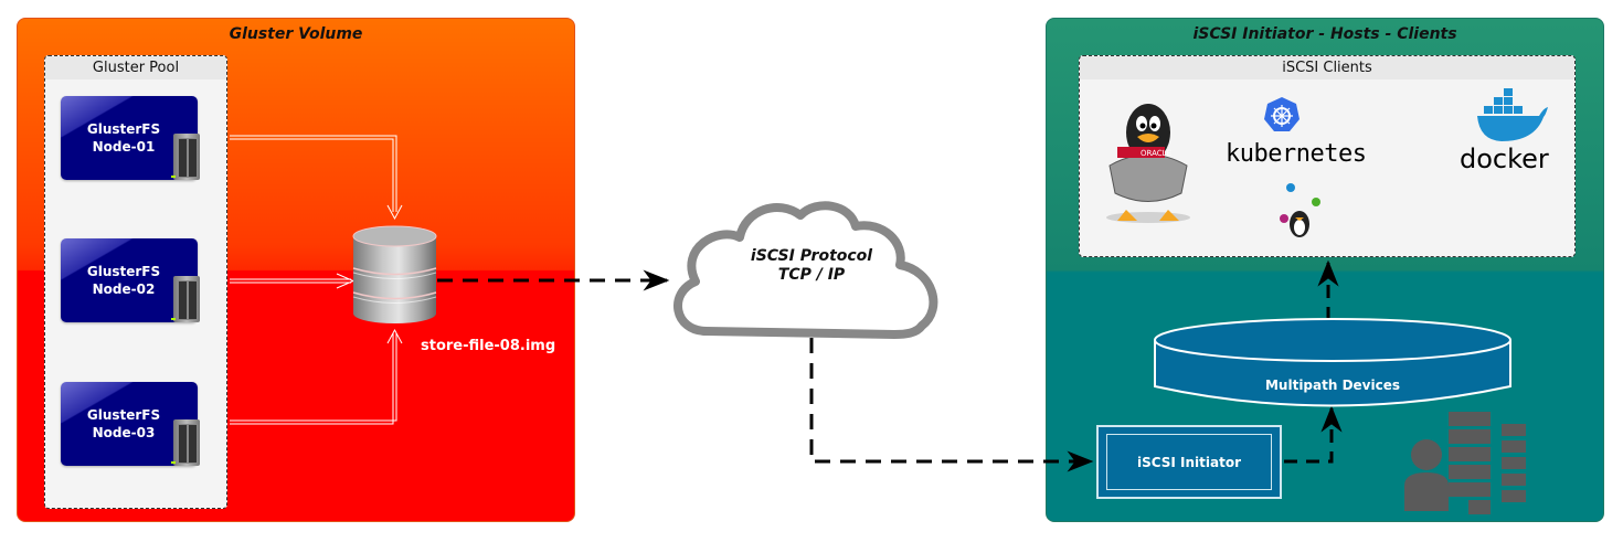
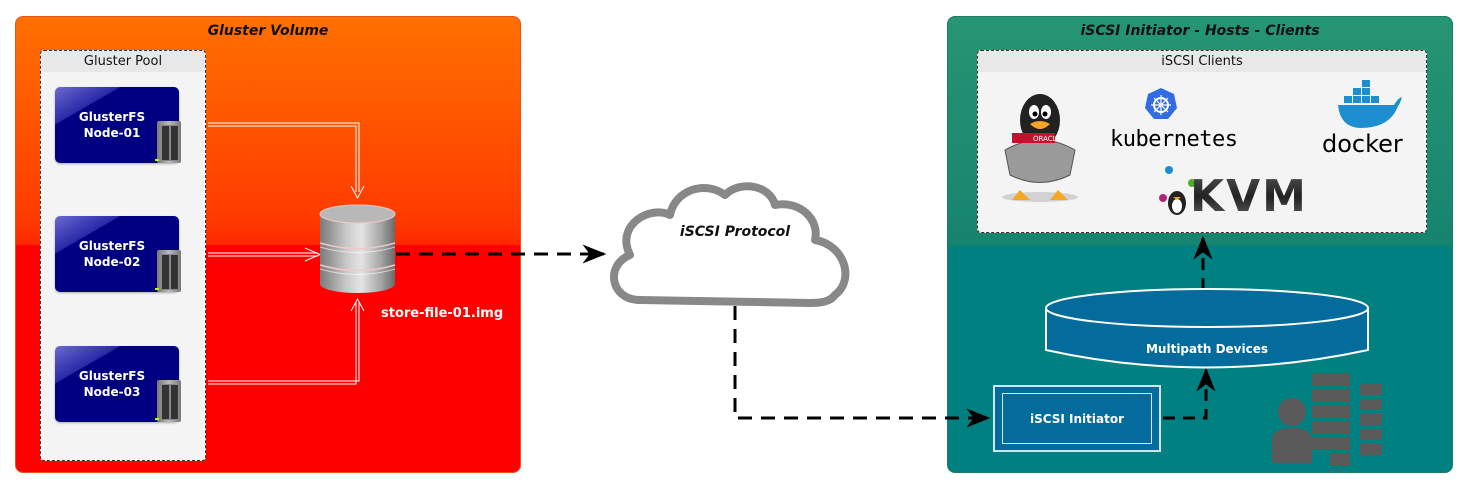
  Gluster Volume
  Gluster Pool
  GlusterFS
  Node-01
  GlusterFS
  Node-02
  GlusterFS
  Node-03
  iSCSI Initiator - Hosts - Clients
  iSCSI Clients
  ORACLE
  kubernetes
  docker
+ KVM
- store-file-08.img
+ store-file-01.img
  iSCSI Protocol
- TCP / IP
  Multipath Devices
  iSCSI Initiator
